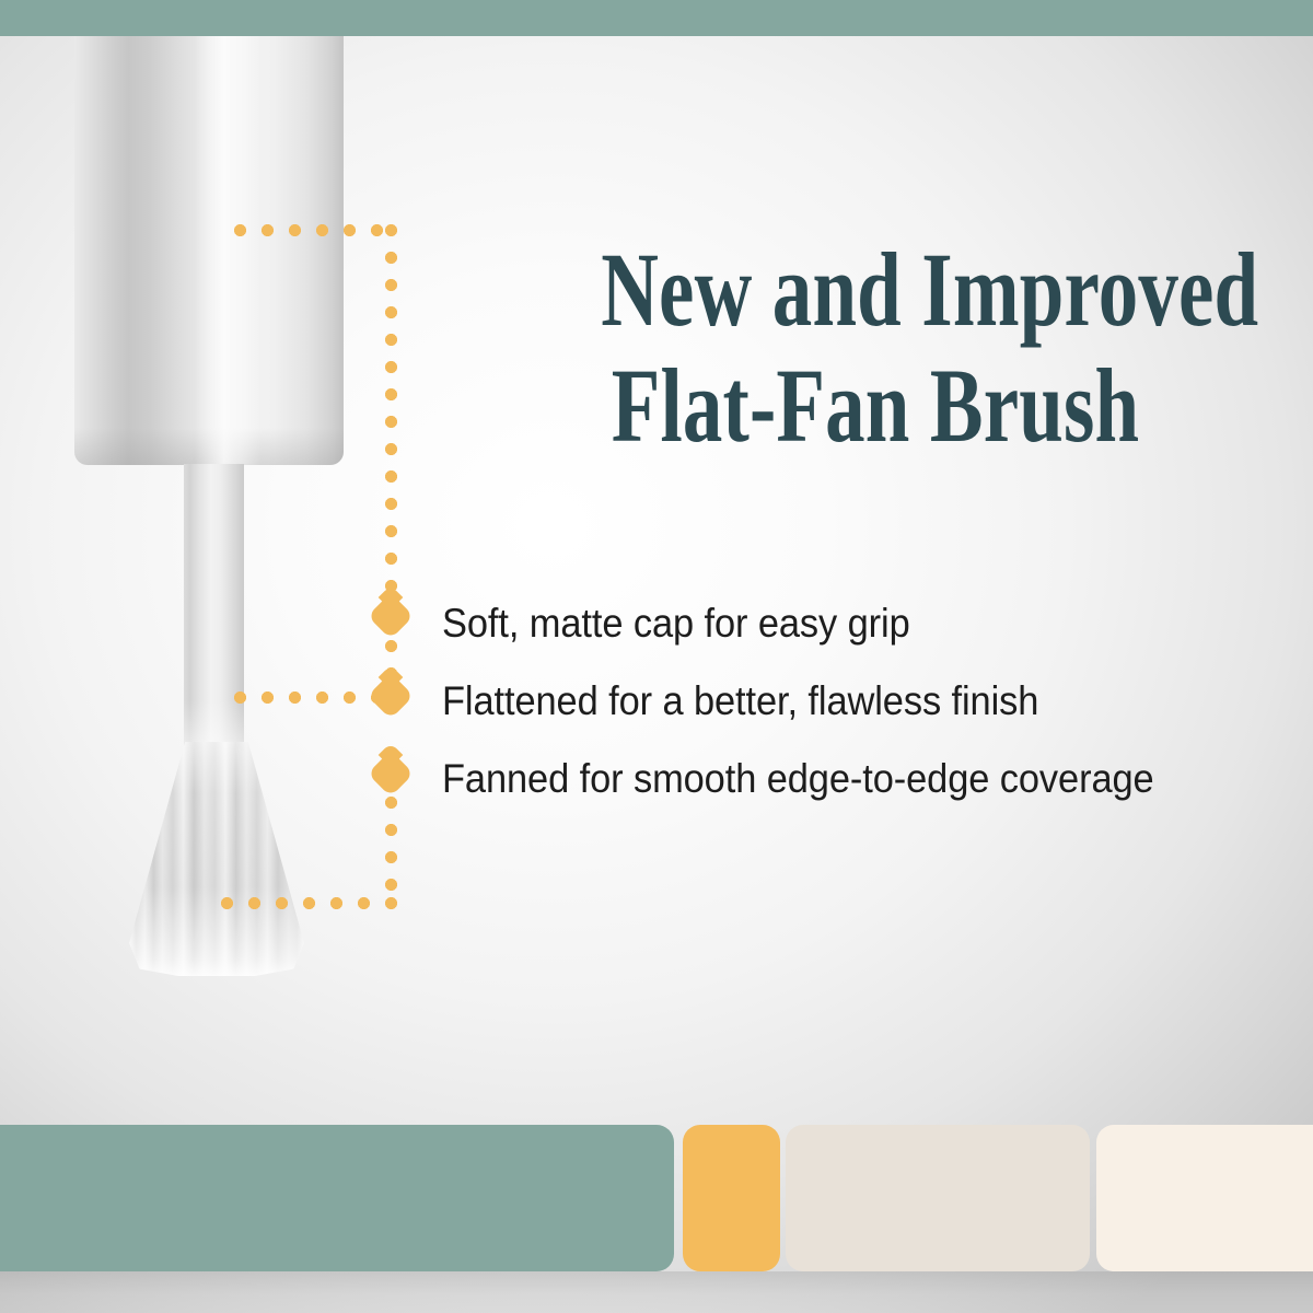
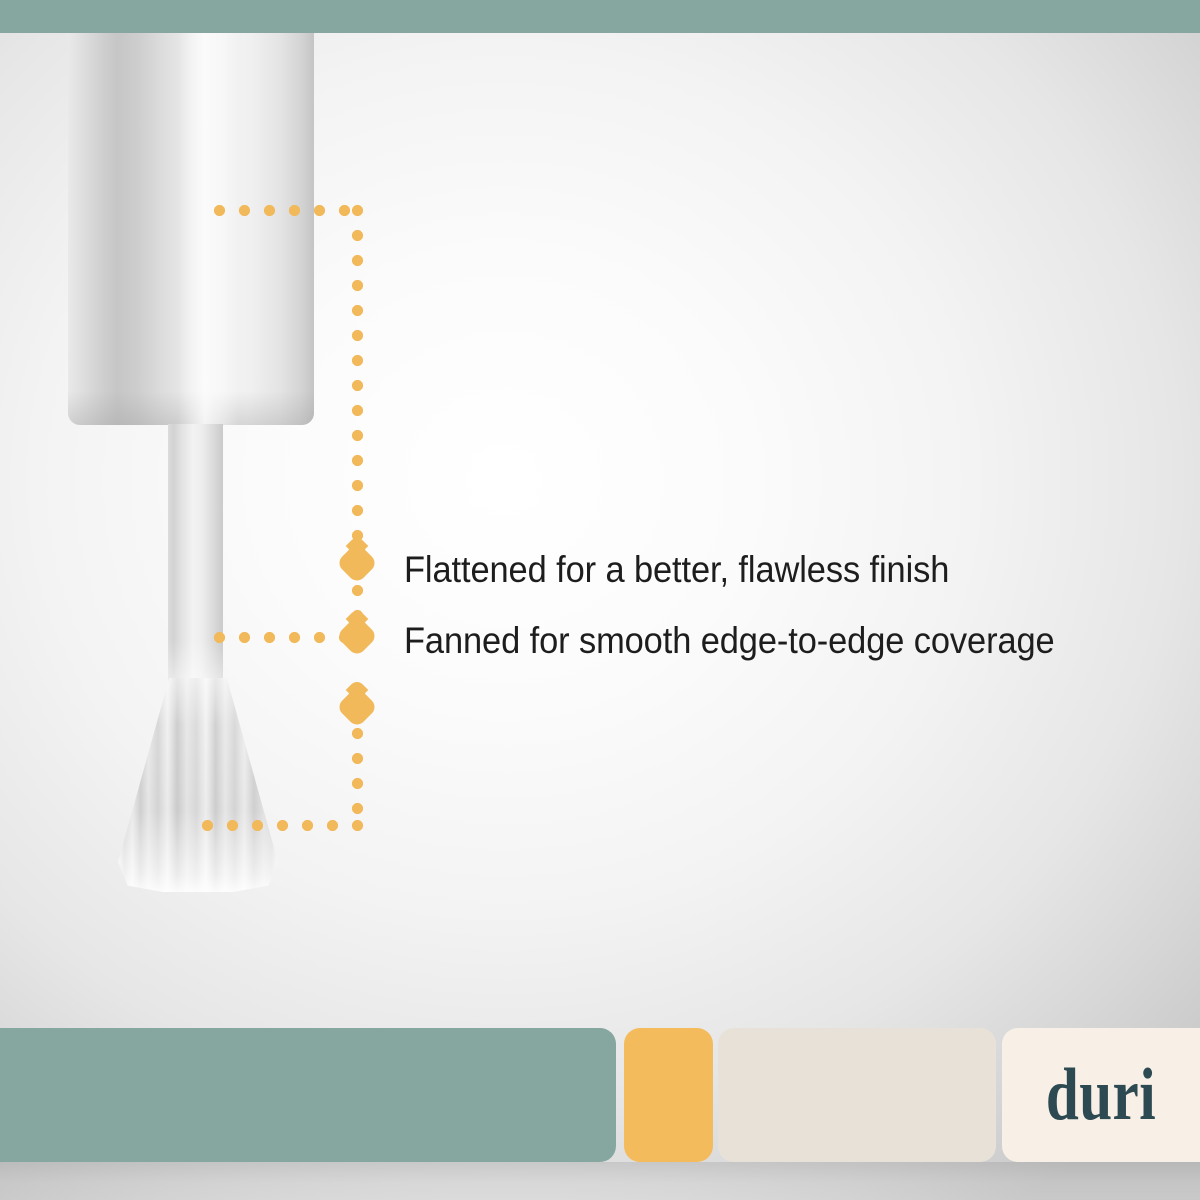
- New and Improved
- Flat-Fan Brush
- Soft, matte cap for easy grip
  Flattened for a better, flawless finish
  Fanned for smooth edge-to-edge coverage
+ duri
